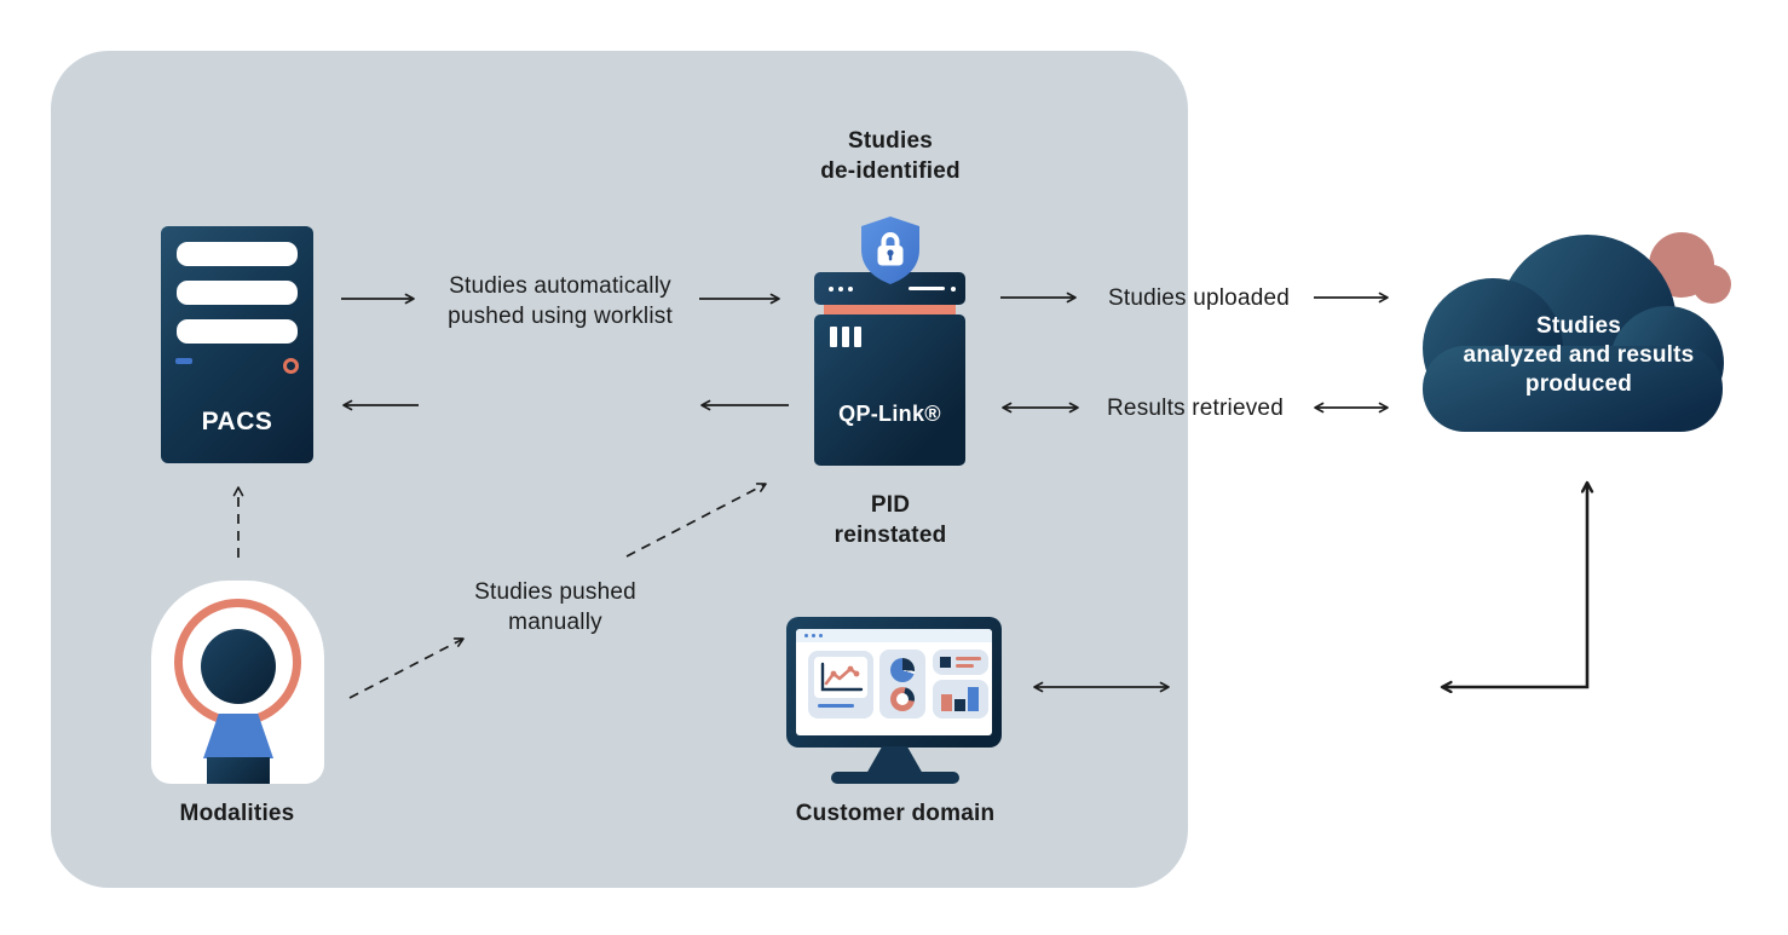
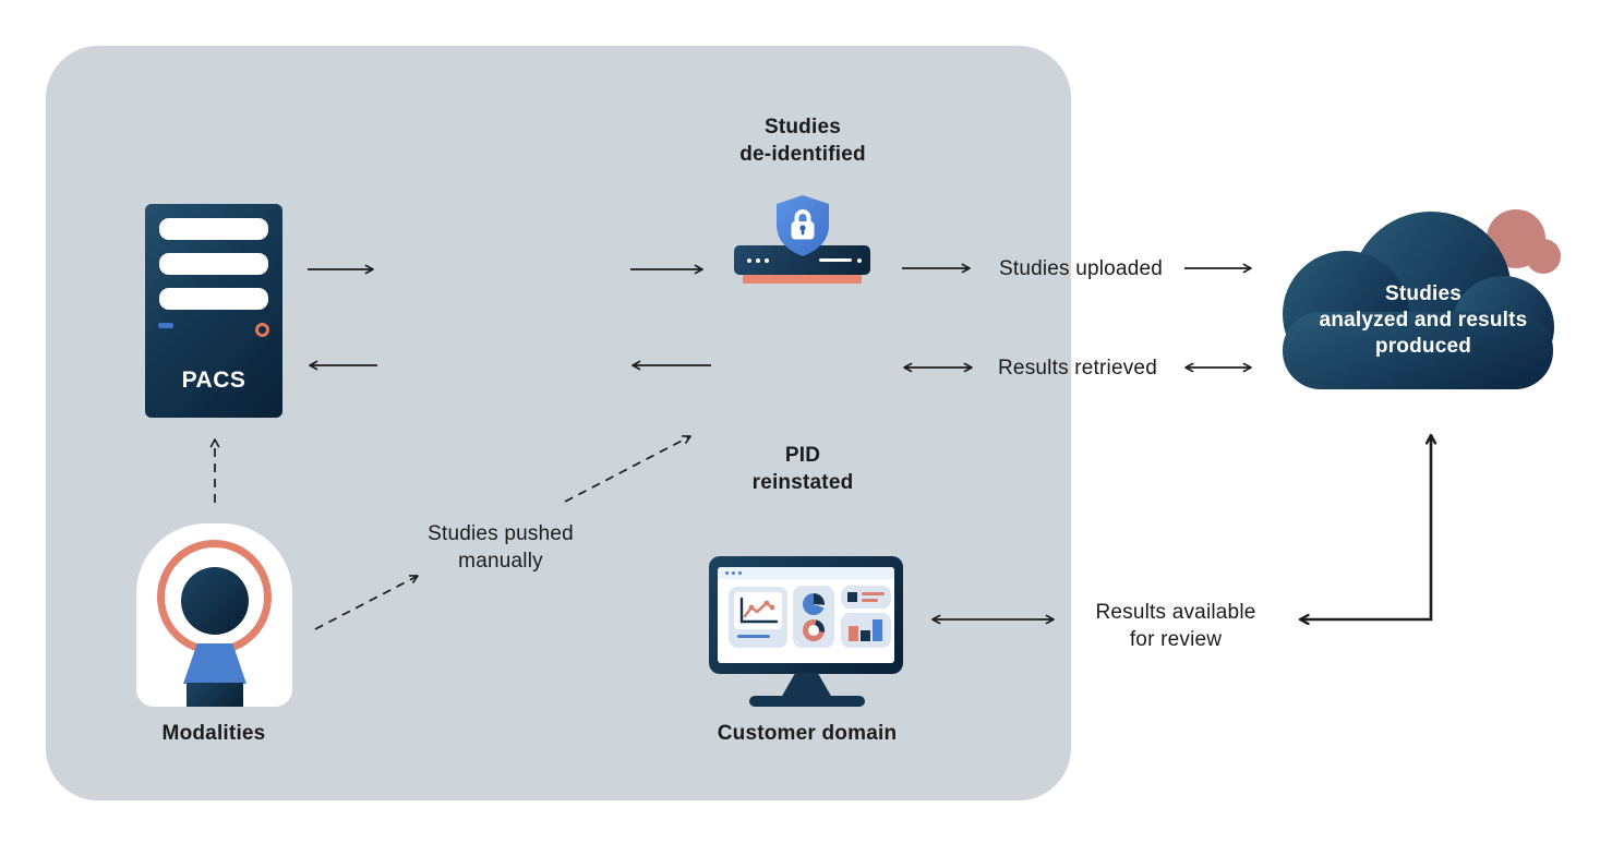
  PACS
- QP-Link®
- Studies automatically
- pushed using worklist
  Studies uploaded
  Results retrieved
  Studies pushed
  manually
+ Results available
+ for review
  Studies
  de-identified
  PID
  reinstated
  Studies
  analyzed and results
  produced
  Modalities
  Customer domain
